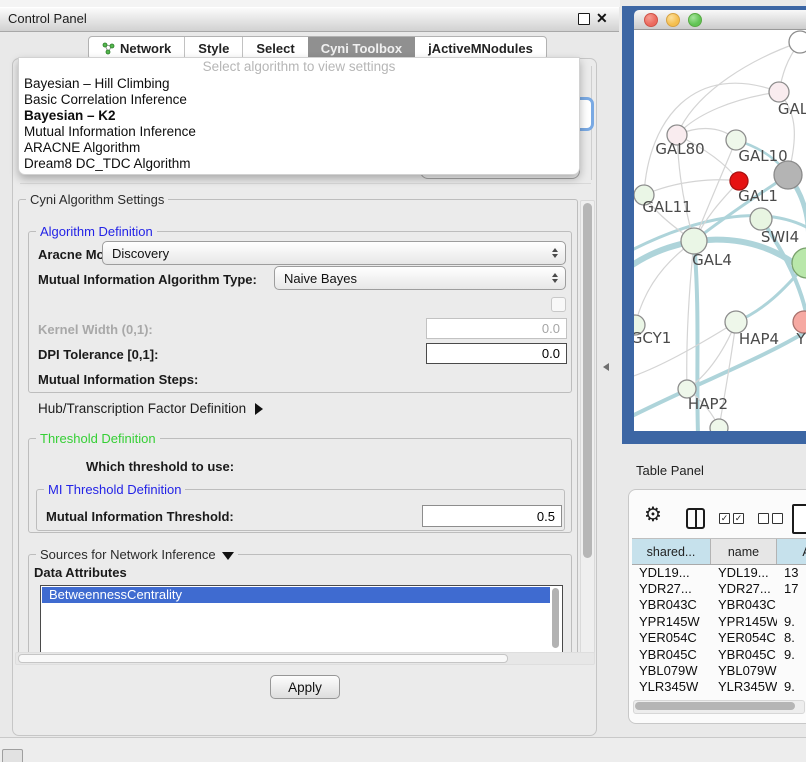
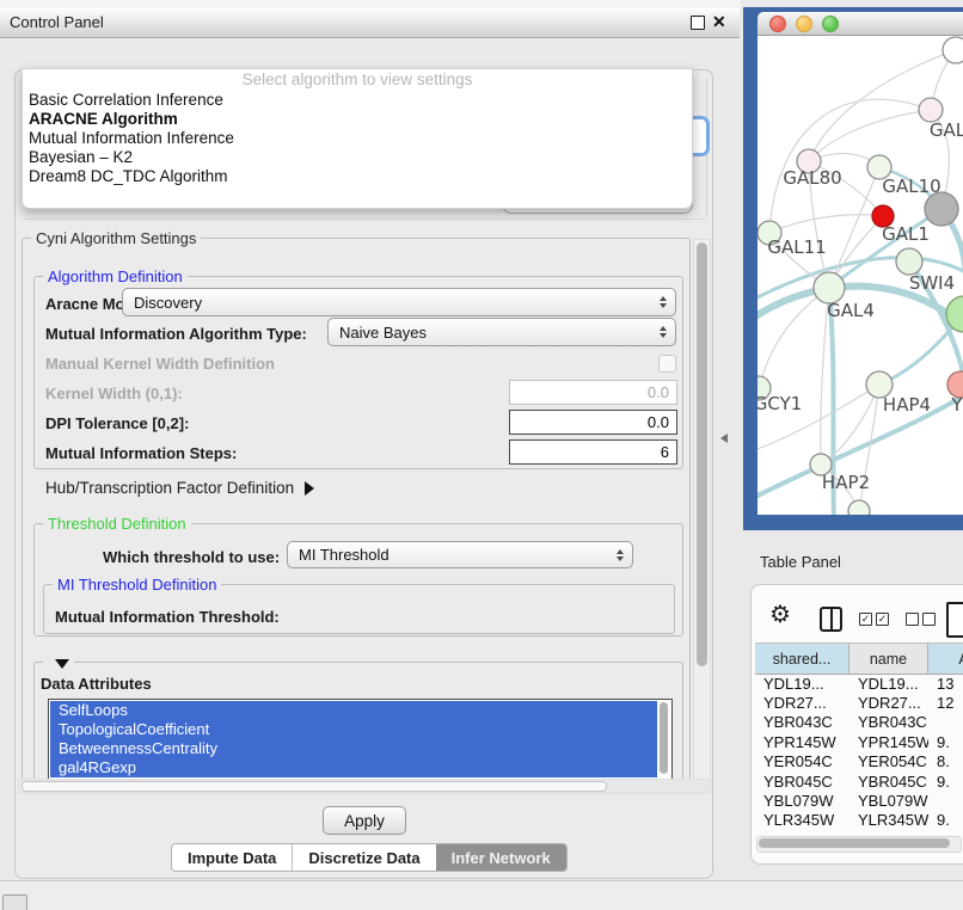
  Control Panel
  ✕
- Network
- Style
- Select
- Cyni Toolbox
- jActiveMNodules
  Select algorithm to view settings
- Bayesian – Hill Climbing
  Basic Correlation Inference
- Bayesian – K2
+ ARACNE Algorithm
  Mutual Information Inference
- ARACNE Algorithm
+ Bayesian – K2
  Dream8 DC_TDC Algorithm
  Cyni Algorithm Settings
  Algorithm Definition
  Aracne Mo
  Discovery
  Mutual Information Algorithm Type:
  Naive Bayes
+ Manual Kernel Width Definition
  Kernel Width (0,1):
  0.0
- DPI Tolerance [0,1]:
+ DPI Tolerance [0,2]:
  0.0
  Mutual Information Steps:
+ 6
  Hub/Transcription Factor Definition
  Threshold Definition
  Which threshold to use:
+ MI Threshold
  MI Threshold Definition
  Mutual Information Threshold:
- 0.5
- Sources for Network Inference
  Data Attributes
+ SelfLoops
+ TopologicalCoefficient
  BetweennessCentrality
+ gal4RGexp
  Apply
+ Impute Data
+ Discretize Data
+ Infer Network
  GAL
  GAL80
  GAL10
  GAL1
  GAL11
  GAL4
  SWI4
  GCY1
  HAP4
  Y
  HAP2
  Table Panel
  ⚙
  ✓
  ✓
  shared...
  name
  YDL19...
  YDL19...
  13
  YDR27...
  YDR27...
- 17
+ 12
  YBR043C
  YBR043C
  YPR145W
  YPR145W
  9.
  YER054C
  YER054C
  8.
  YBR045C
  YBR045C
  9.
  YBL079W
  YBL079W
  YLR345W
  YLR345W
  9.
